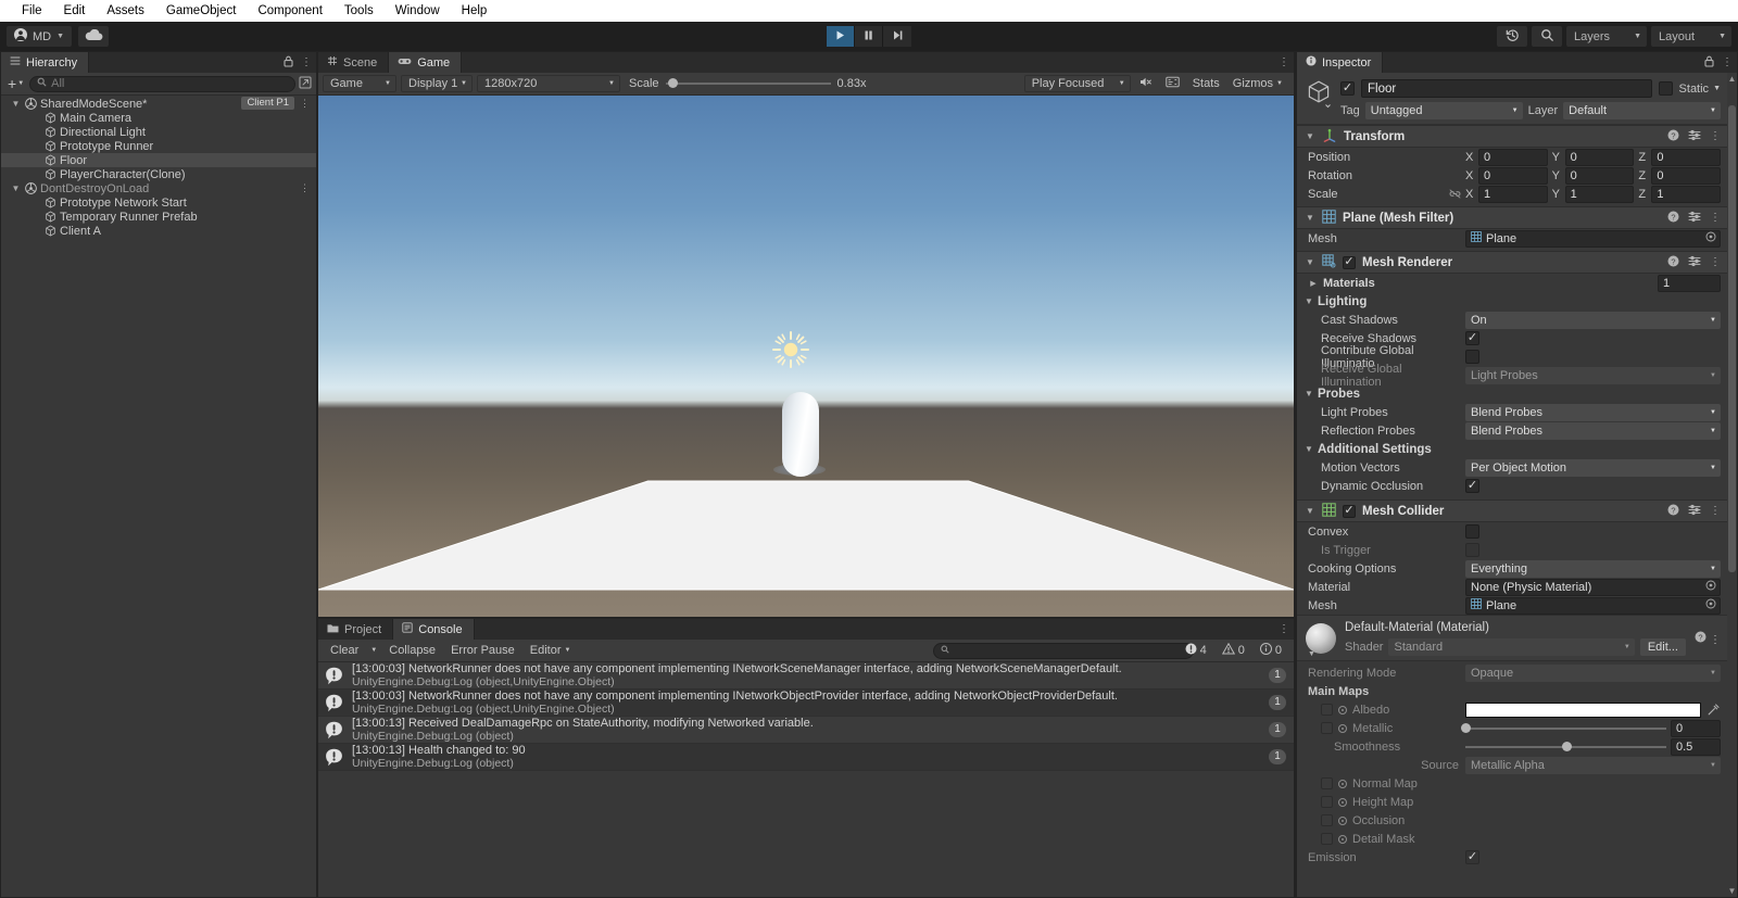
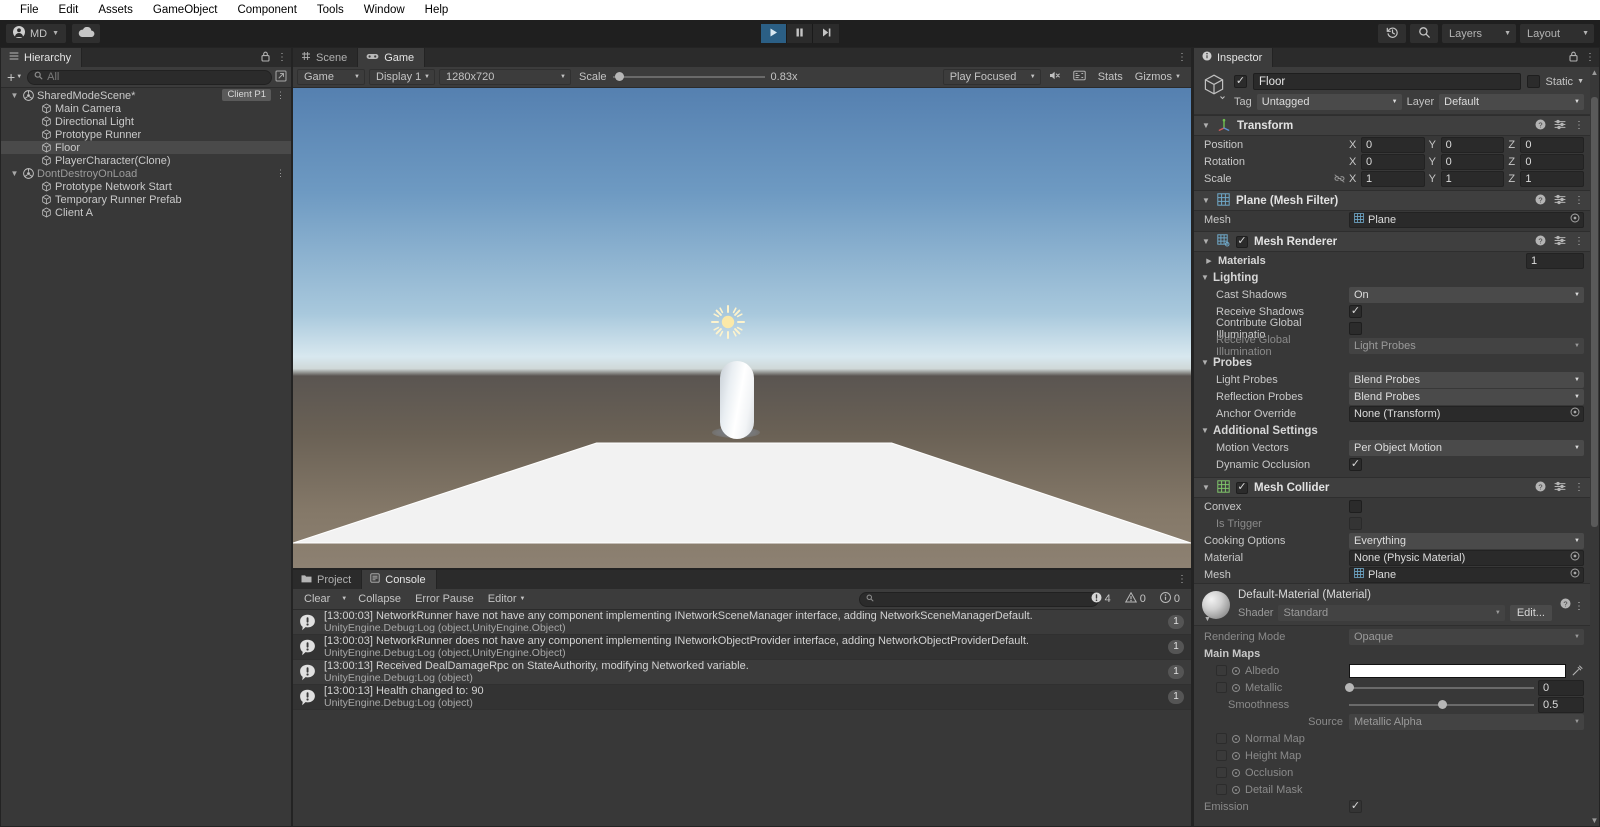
  File
  Edit
  Assets
  GameObject
  Component
  Tools
  Window
  Help
  MD
  Layers
  Layout
  Hierarchy
  ⋮
  +
  All
  ▼
  SharedModeScene*
  Client P1
  ⋮
  Main Camera
  Directional Light
  Prototype Runner
  Floor
  PlayerCharacter(Clone)
  ▼
  DontDestroyOnLoad
  ⋮
  Prototype Network Start
  Temporary Runner Prefab
  Client A
  Scene
  Game
  ⋮
  Game
  Display 1
  1280x720
  Scale
  0.83x
  Play Focused
  Stats
  Gizmos
  Project
  Console
  ⋮
  Clear
  Collapse
  Error Pause
  Editor
  4
  0
  0
- [13:00:03] NetworkRunner does not have any component implementing INetworkSceneManager interface, adding NetworkSceneManagerDefault.
+ [13:00:03] NetworkRunner have not have any component implementing INetworkSceneManager interface, adding NetworkSceneManagerDefault.
  UnityEngine.Debug:Log (object,UnityEngine.Object)
  1
  [13:00:03] NetworkRunner does not have any component implementing INetworkObjectProvider interface, adding NetworkObjectProviderDefault.
  UnityEngine.Debug:Log (object,UnityEngine.Object)
  1
  [13:00:13] Received DealDamageRpc on StateAuthority, modifying Networked variable.
  UnityEngine.Debug:Log (object)
  1
  [13:00:13] Health changed to: 90
  UnityEngine.Debug:Log (object)
  1
  Inspector
  ⋮
  Floor
  Static
  Tag
  Untagged
  Layer
  Default
  ▼
  Transform
  ?
  ⋮
  Position
  X
  0
  Y
  0
  Z
  0
  Rotation
  X
  0
  Y
  0
  Z
  0
  Scale
  X
  1
  Y
  1
  Z
  1
  ▼
  Plane (Mesh Filter)
  ?
  ⋮
  Mesh
  Plane
  ▼
  Mesh Renderer
  ?
  ⋮
  Materials
  1
  ▼
  Lighting
  Cast Shadows
  On
  Receive Shadows
  Contribute Global Illuminatio
  Receive Global Illumination
  Light Probes
  ▼
  Probes
  Light Probes
  Blend Probes
  Reflection Probes
  Blend Probes
+ Anchor Override
+ None (Transform)
  ▼
  Additional Settings
  Motion Vectors
  Per Object Motion
  Dynamic Occlusion
  ▼
  Mesh Collider
  ?
  ⋮
  Convex
  Is Trigger
  Cooking Options
  Everything
  Material
  None (Physic Material)
  Mesh
  Plane
  Default-Material (Material)
  Shader
  Standard
  Edit...
  ?
  ⋮
  Rendering Mode
  Opaque
  Main Maps
  Albedo
  Metallic
  0
  Smoothness
  0.5
  Source
  Metallic Alpha
  Normal Map
  Height Map
  Occlusion
  Detail Mask
  Emission
  ▲
  ▼
